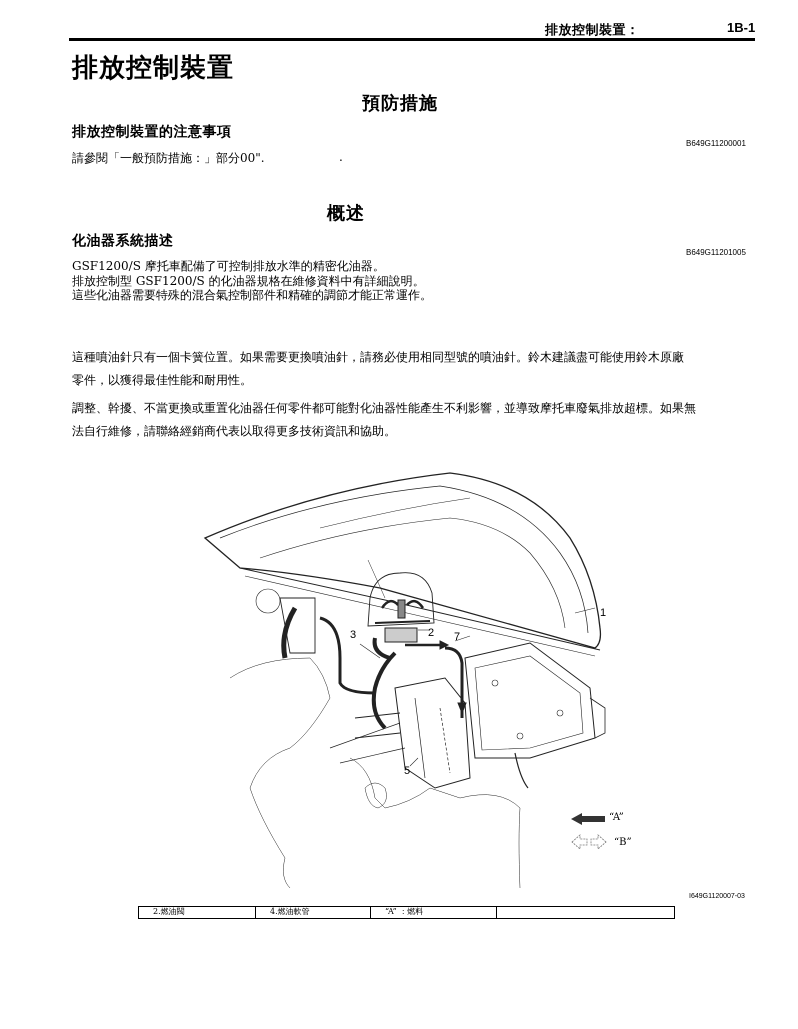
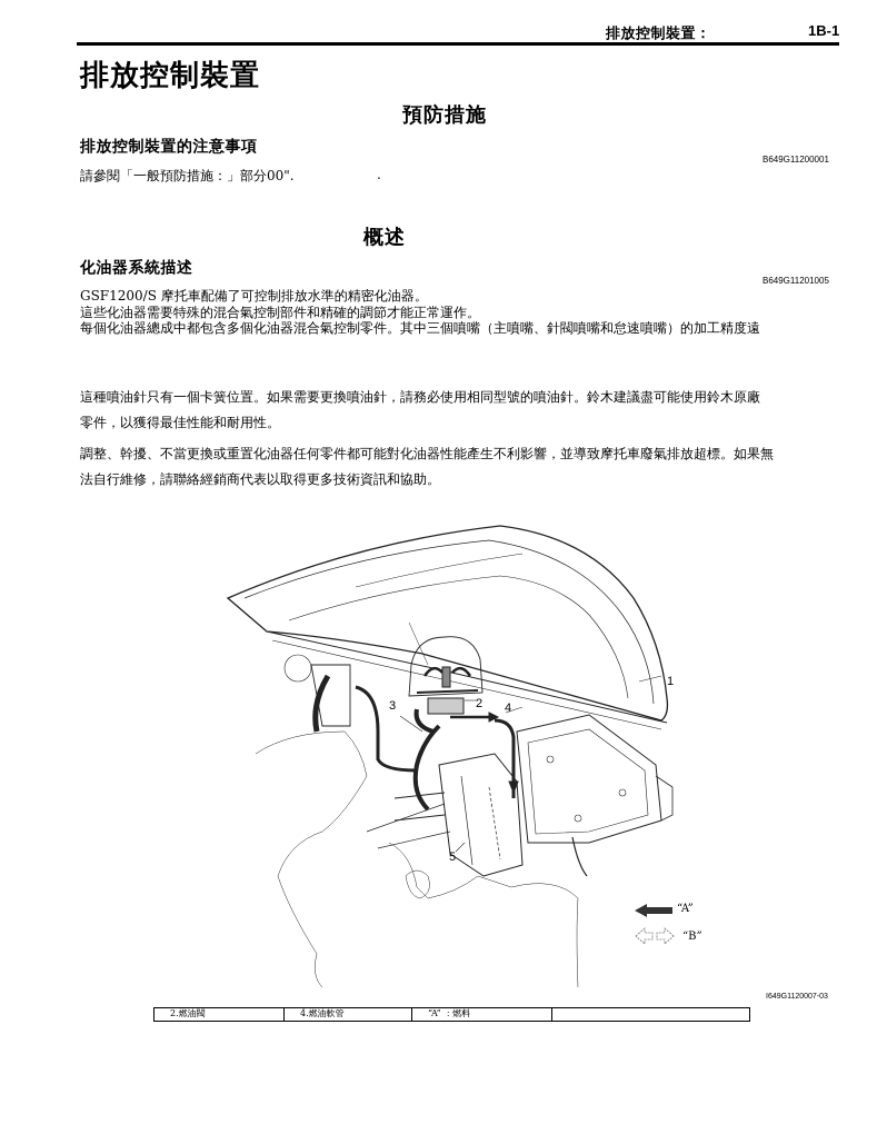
  排放控制裝置：
  1B-1
  排放控制裝置
  預防措施
  排放控制裝置的注意事項
  B649G11200001
  請參閱「一般預防措施：」部分00".
  .
  概述
  化油器系統描述
  B649G11201005
  GSF1200/S 摩托車配備了可控制排放水準的精密化油器。
- 排放控制型 GSF1200/S 的化油器規格在維修資料中有詳細說明。
  這些化油器需要特殊的混合氣控制部件和精確的調節才能正常運作。
+ 每個化油器總成中都包含多個化油器混合氣控制零件。其中三個噴嘴（主噴嘴、針閥噴嘴和怠速噴嘴）的加工精度遠
  這種噴油針只有一個卡簧位置。如果需要更換噴油針，請務必使用相同型號的噴油針。鈴木建議盡可能使用鈴木原廠
  零件，以獲得最佳性能和耐用性。
  調整、幹擾、不當更換或重置化油器任何零件都可能對化油器性能產生不利影響，並導致摩托車廢氣排放超標。如果無
  法自行維修，請聯絡經銷商代表以取得更多技術資訊和協助。
  1
  2
  3
- 7
+ 4
  5
  “A”
  “B”
  2.燃油閥	4.燃油軟管	“A” ：燃料
